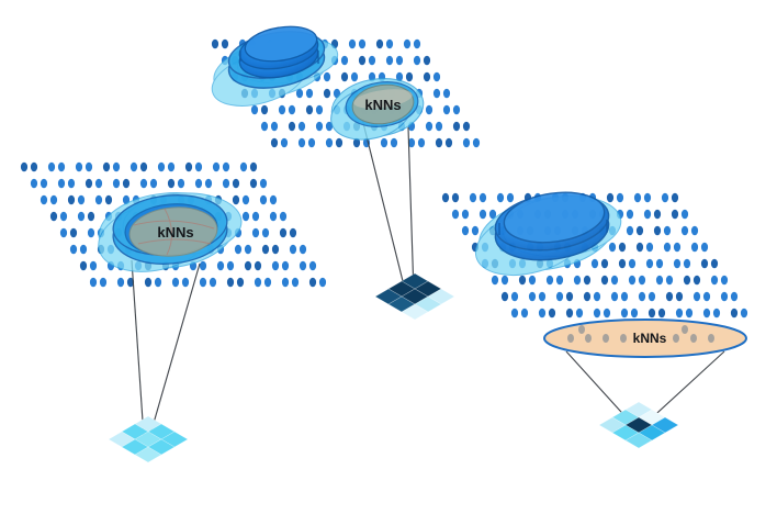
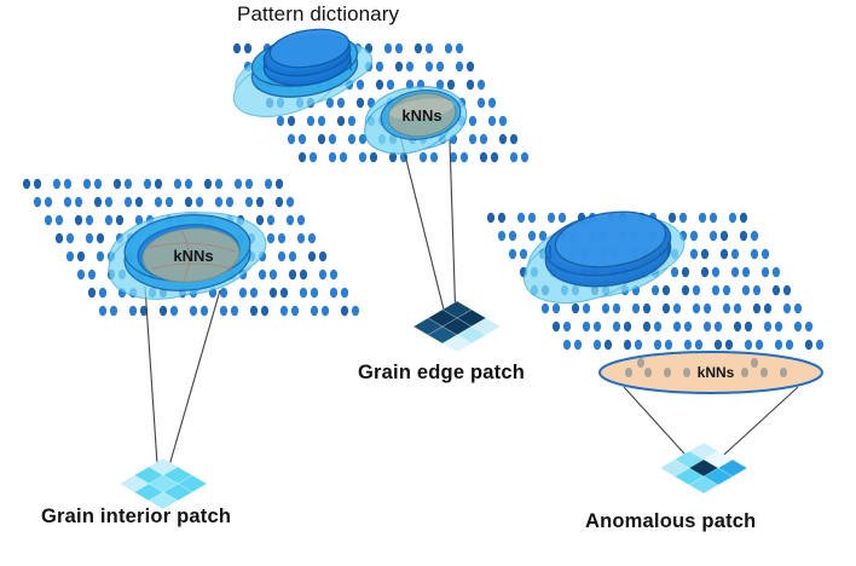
  kNNs
  kNNs
  kNNs
+ Pattern dictionary
+ Grain interior patch
+ Grain edge patch
+ Anomalous patch
